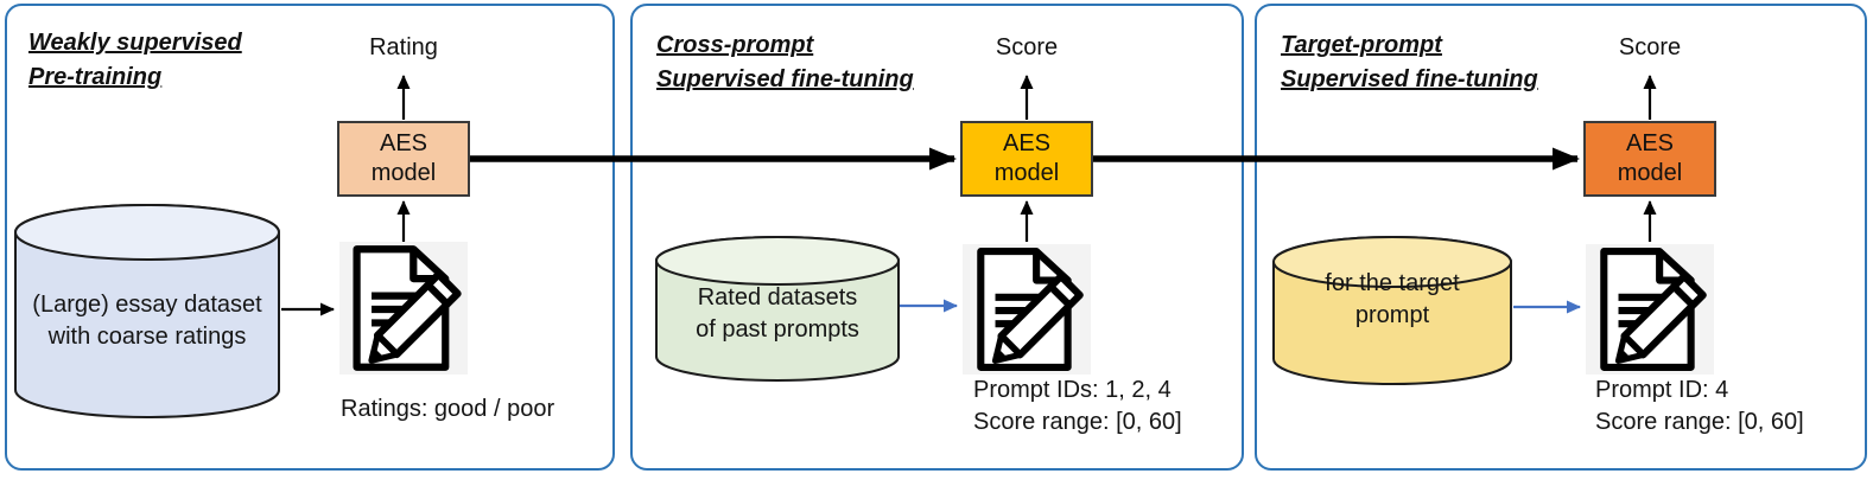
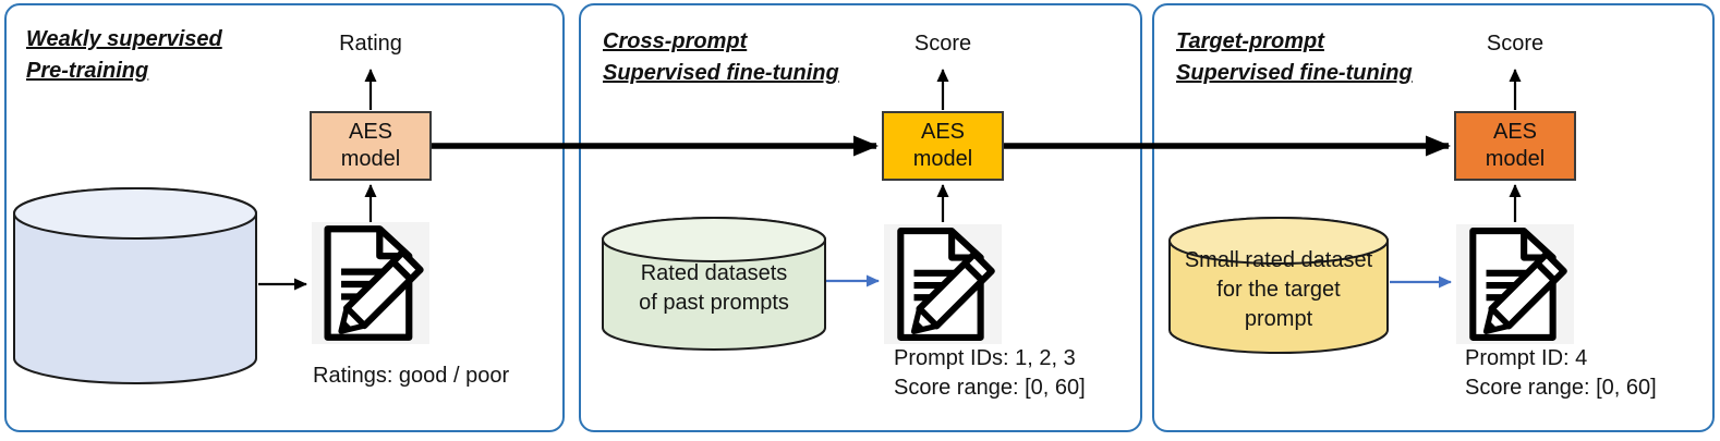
  Weakly supervised
  Pre-training
  Rating
  AES
  model
- (Large) essay dataset
- with coarse ratings
  Ratings: good / poor
  Cross-prompt
  Supervised fine-tuning
  Score
  AES
  model
  Rated datasets
  of past prompts
- Prompt IDs: 1, 2, 4
+ Prompt IDs: 1, 2, 3
  Score range: [0, 60]
  Target-prompt
  Supervised fine-tuning
  Score
  AES
  model
+ Small rated dataset
  for the target
  prompt
  Prompt ID: 4
  Score range: [0, 60]
